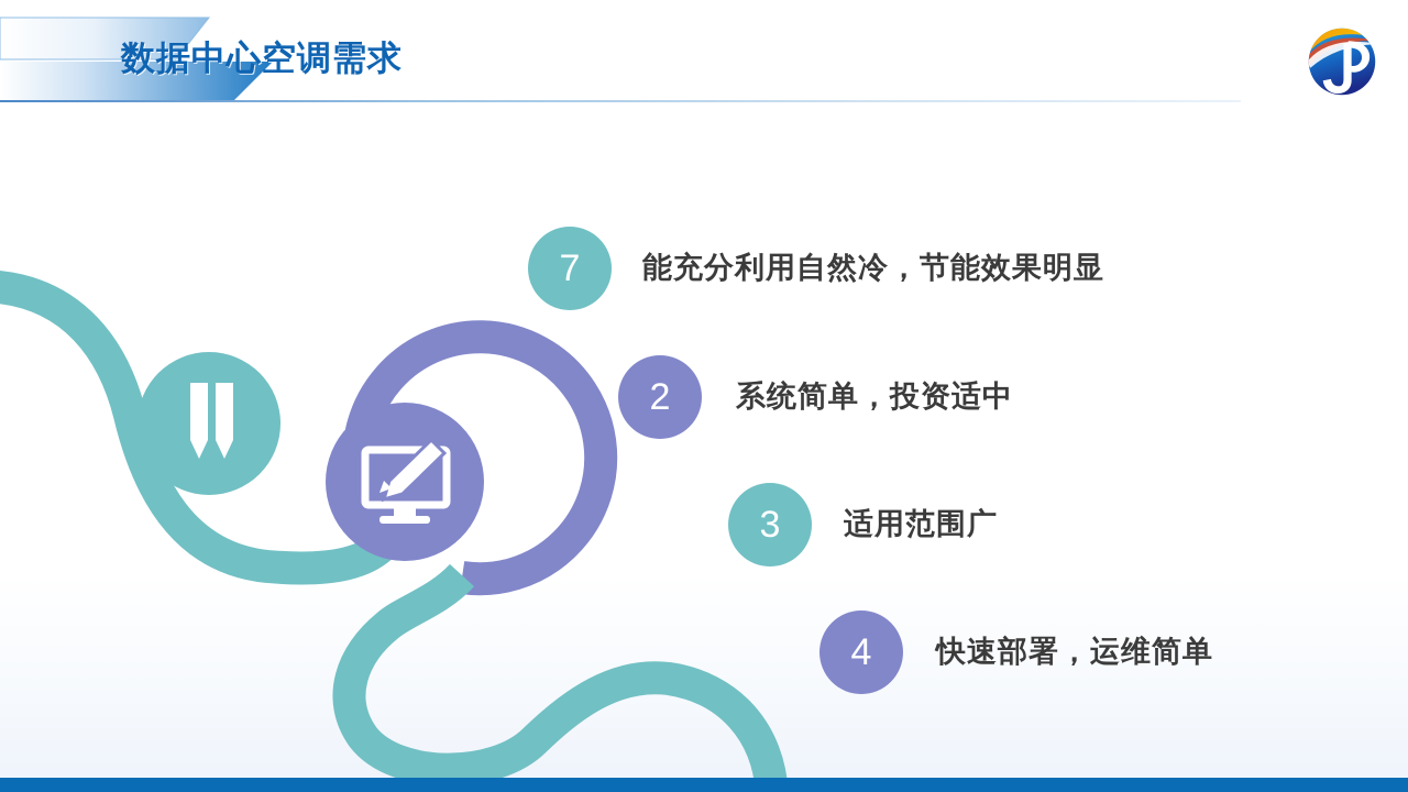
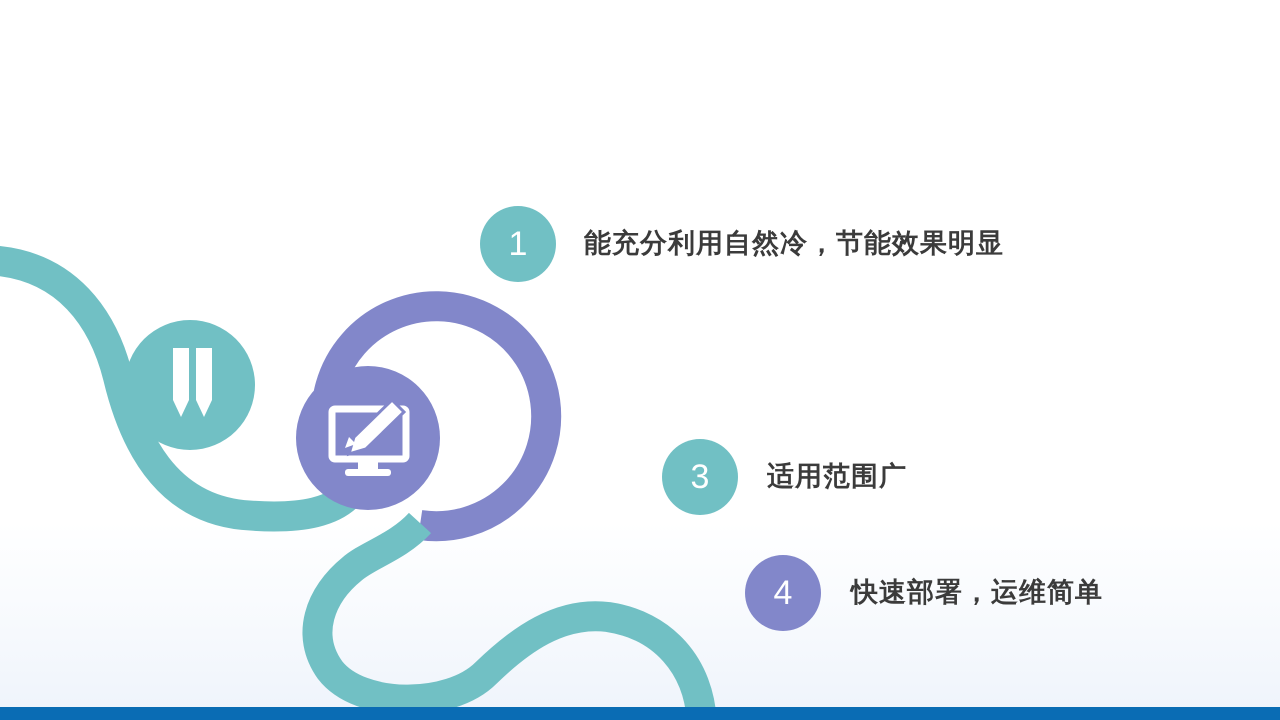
- 数据中心空调需求
- 7
+ 1
  能充分利用自然冷，节能效果明显
- 2
- 系统简单，投资适中
  3
  适用范围广
  4
  快速部署，运维简单
